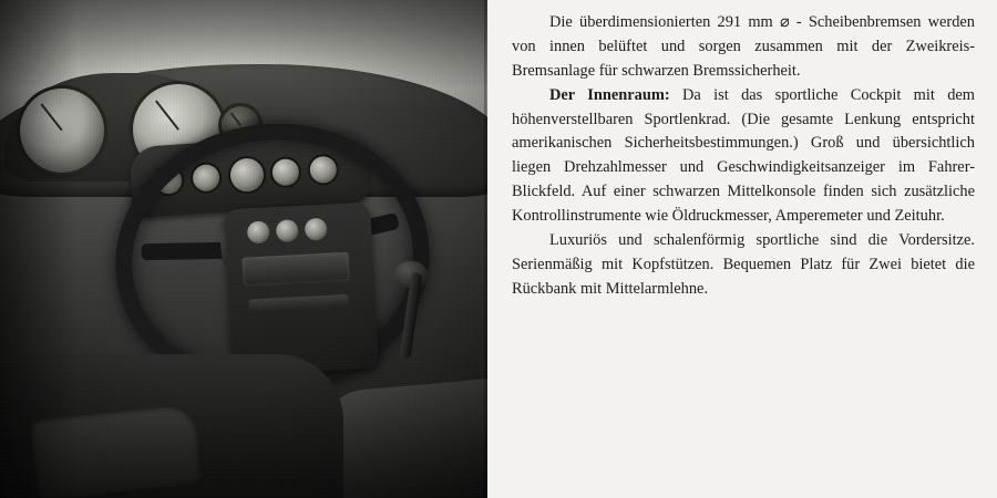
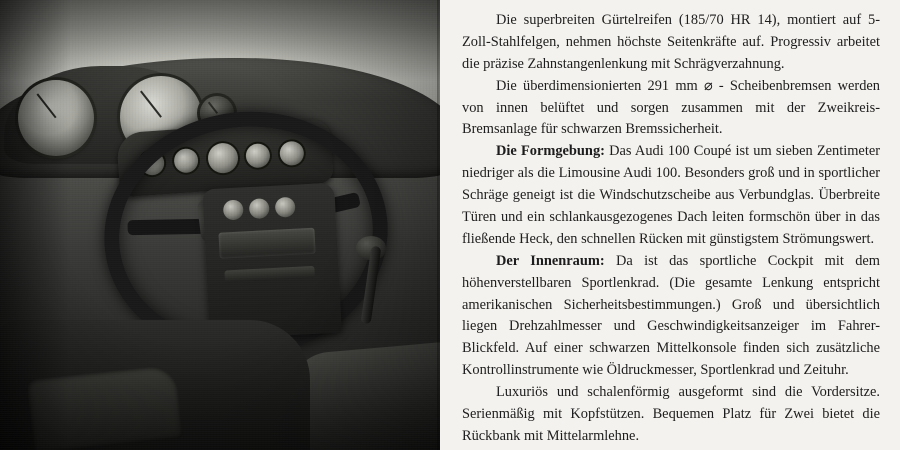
+ Die superbreiten Gürtelreifen (185/70 HR 14), montiert auf 5-Zoll-Stahlfelgen, nehmen höchste Seitenkräfte auf. Progressiv arbeitet die präzise Zahnstangenlenkung mit Schrägverzahnung.
  Die überdimensionierten 291 mm ⌀ - Scheibenbremsen werden von innen belüftet und sorgen zusammen mit der Zweikreis-Bremsanlage für schwarzen Bremssicherheit.
+ Die Formgebung: Das Audi 100 Coupé ist um sieben Zentimeter niedriger als die Limousine Audi 100. Besonders groß und in sportlicher Schräge geneigt ist die Windschutzscheibe aus Verbundglas. Überbreite Türen und ein schlankausgezogenes Dach leiten formschön über in das fließende Heck, den schnellen Rücken mit günstigstem Strömungswert.
- Der Innenraum: Da ist das sportliche Cockpit mit dem höhenverstellbaren Sportlenkrad. (Die gesamte Lenkung entspricht amerikanischen Sicherheitsbestimmungen.) Groß und übersichtlich liegen Drehzahlmesser und Geschwindigkeitsanzeiger im Fahrer-Blickfeld. Auf einer schwarzen Mittelkonsole finden sich zusätzliche Kontrollinstrumente wie Öldruckmesser, Amperemeter und Zeituhr.
+ Der Innenraum: Da ist das sportliche Cockpit mit dem höhenverstellbaren Sportlenkrad. (Die gesamte Lenkung entspricht amerikanischen Sicherheitsbestimmungen.) Groß und übersichtlich liegen Drehzahlmesser und Geschwindigkeitsanzeiger im Fahrer-Blickfeld. Auf einer schwarzen Mittelkonsole finden sich zusätzliche Kontrollinstrumente wie Öldruckmesser, Sportlenkrad und Zeituhr.
- Luxuriös und schalenförmig sportliche sind die Vordersitze. Serienmäßig mit Kopfstützen. Bequemen Platz für Zwei bietet die Rückbank mit Mittelarmlehne.
+ Luxuriös und schalenförmig ausgeformt sind die Vordersitze. Serienmäßig mit Kopfstützen. Bequemen Platz für Zwei bietet die Rückbank mit Mittelarmlehne.
